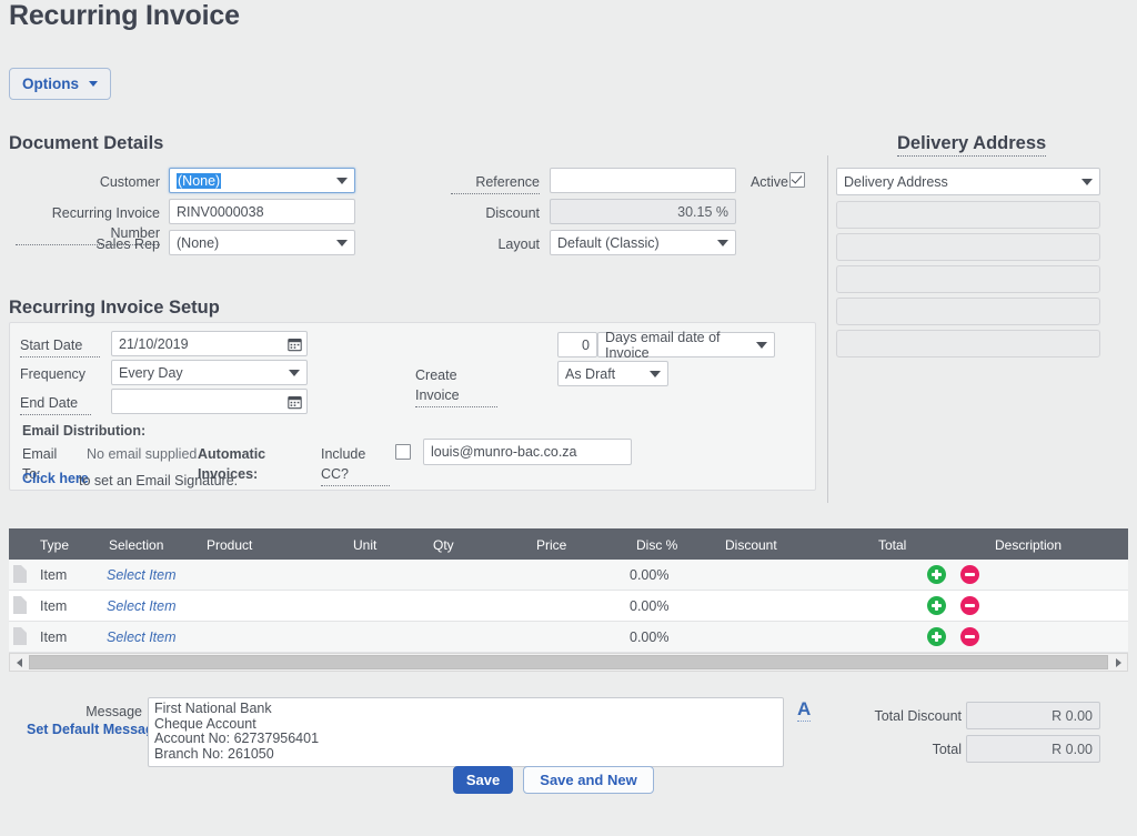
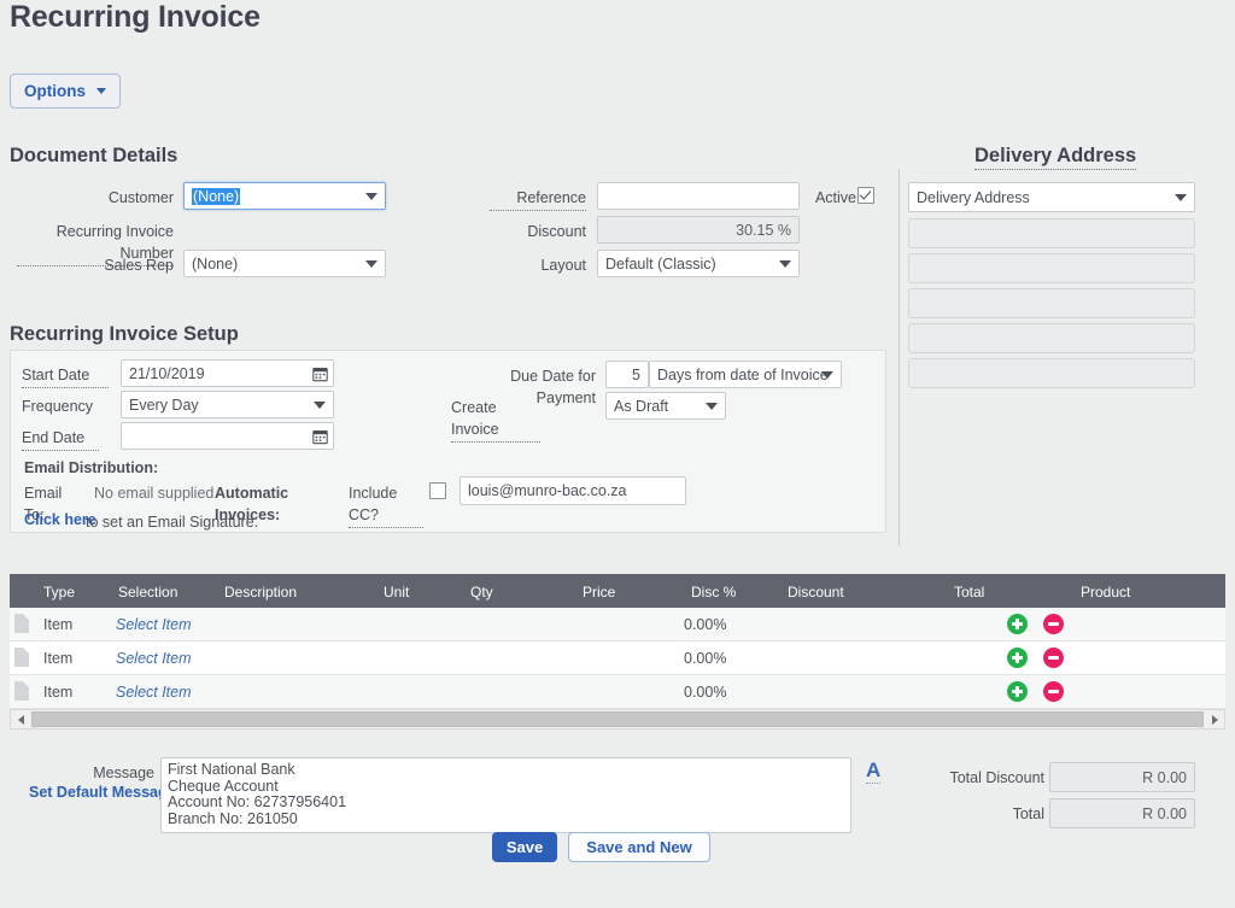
  Recurring Invoice
  Options
  Document Details
  Customer
  (None)
  Recurring Invoice Number
- RINV0000038
  Sales Rep
  (None)
  Reference
  Active
  Discount
  30.15 %
  Layout
  Default (Classic)
  Delivery Address
  Delivery Address
  Recurring Invoice Setup
  Start Date
  21/10/2019
  Frequency
  Every Day
  End Date
+ Due Date for Payment
- 0
+ 5
- Days email date of Invoice
+ Days from date of Invoice
  Create Invoice
  As Draft
  Email Distribution:
  Email To:
  No email supplied.
  Automatic Invoices:
  Include CC?
  louis@munro-bac.co.za
  Click here
  to set an Email Signature.
  Type
  Selection
- Product
+ Description
  Unit
  Qty
  Price
  Disc %
  Discount
  Total
- Description
+ Product
  Item
  Select Item
  0.00%
  Item
  Select Item
  0.00%
  Item
  Select Item
  0.00%
  Message
  Set Default Messa
  First National Bank
  Cheque Account
  Account No: 62737956401
  Branch No: 261050
  A
  Total Discount
  R 0.00
  Total
  R 0.00
  Save
  Save and New
